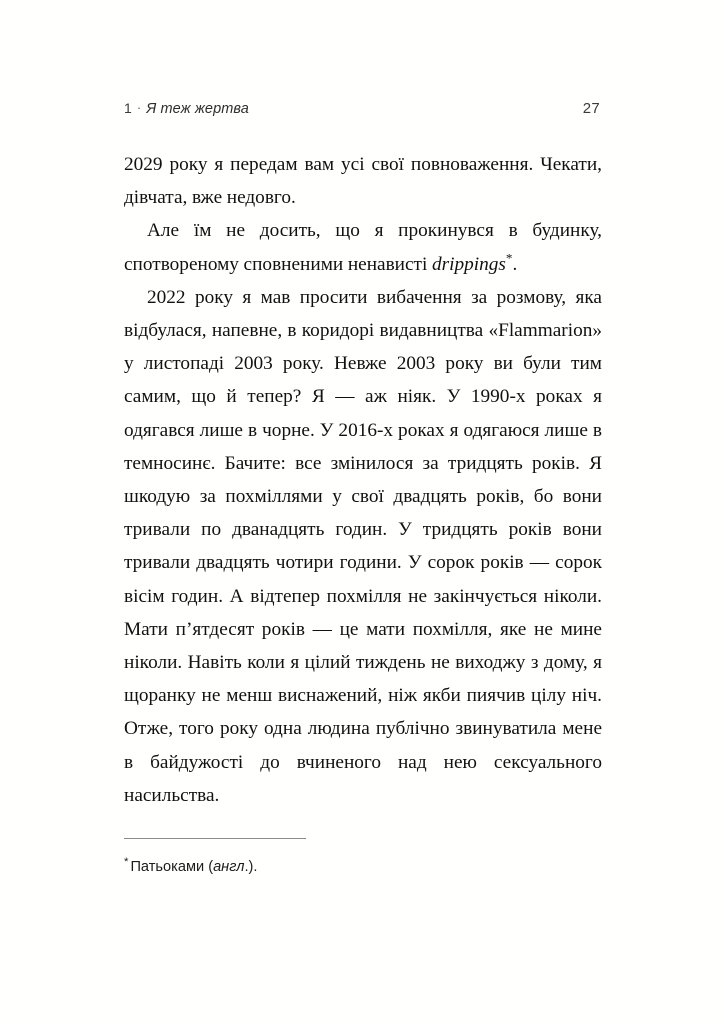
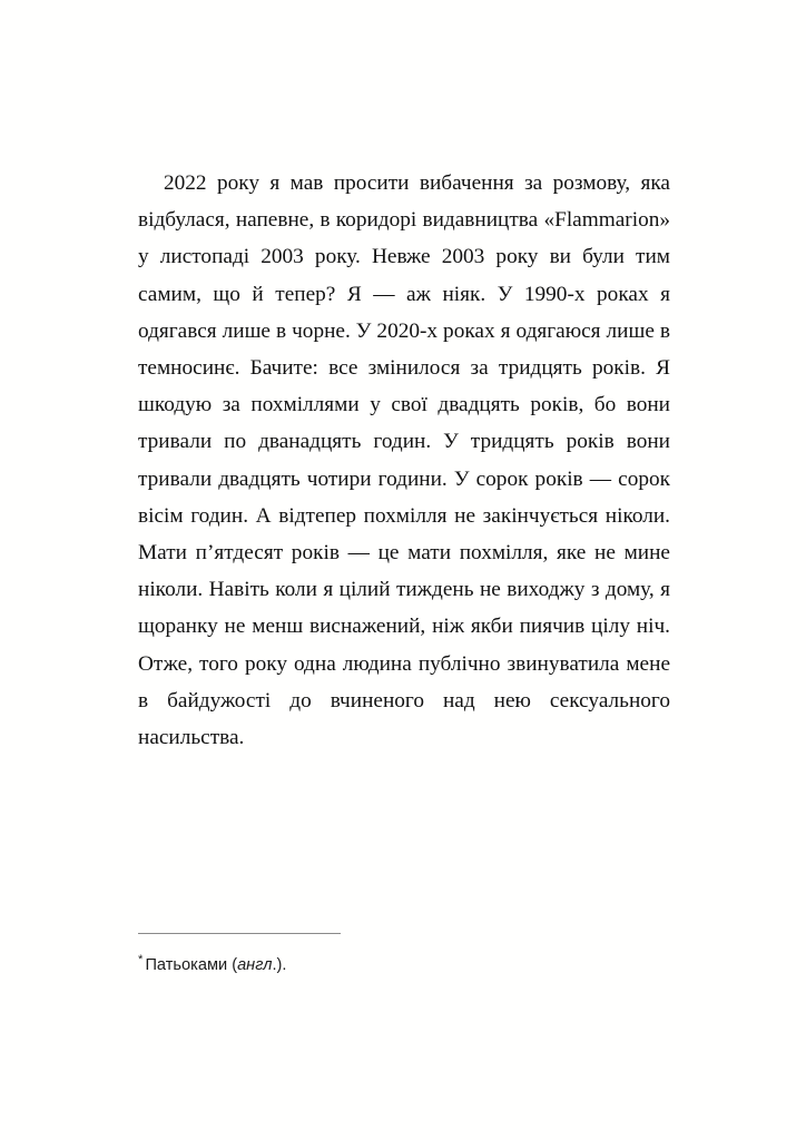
- 1
- ·
- Я теж жертва
- 27
- 2029 року я передам вам усі свої повноваження. Чекати, дівчата, вже недовго.
- Але їм не досить, що я прокинувся в будинку, спотвореному сповненими ненависті drippings*.
- 2022 року я мав просити вибачення за розмову, яка відбулася, напевне, в коридорі видавництва «Flammarion» у листопаді 2003 року. Невже 2003 року ви були тим самим, що й тепер? Я — аж ніяк. У 1990-х роках я одягався лише в чорне. У 2016-х роках я одягаюся лише в темно­cинє. Бачите: все змінилося за тридцять років. Я шкодую за похміллями у свої двадцять років, бо вони тривали по дванадцять годин. У тридцять років вони тривали двадцять чотири години. У сорок років — сорок вісім годин. А відтепер похмілля не закінчується ніколи. Мати п’ятдесят років — це мати похмілля, яке не мине ніколи. Навіть коли я цілий тиждень не виходжу з дому, я щоранку не менш виснажений, ніж якби пиячив цілу ніч. Отже, того року одна людина публічно звинуватила мене в байдужості до вчиненого над нею сексуального насильства.
+ 2022 року я мав просити вибачення за розмову, яка відбулася, напевне, в коридорі видавництва «Flammarion» у листопаді 2003 року. Невже 2003 року ви були тим самим, що й тепер? Я — аж ніяк. У 1990-х роках я одягався лише в чорне. У 2020-х роках я одягаюся лише в темно­cинє. Бачите: все змінилося за тридцять років. Я шкодую за похміллями у свої двадцять років, бо вони тривали по дванадцять годин. У тридцять років вони тривали двадцять чотири години. У сорок років — сорок вісім годин. А відтепер похмілля не закінчується ніколи. Мати п’ятдесят років — це мати похмілля, яке не мине ніколи. Навіть коли я цілий тиждень не виходжу з дому, я щоранку не менш виснажений, ніж якби пиячив цілу ніч. Отже, того року одна людина публічно звинуватила мене в байдужості до вчиненого над нею сексуального насильства.
  * Патьоками (англ.).
